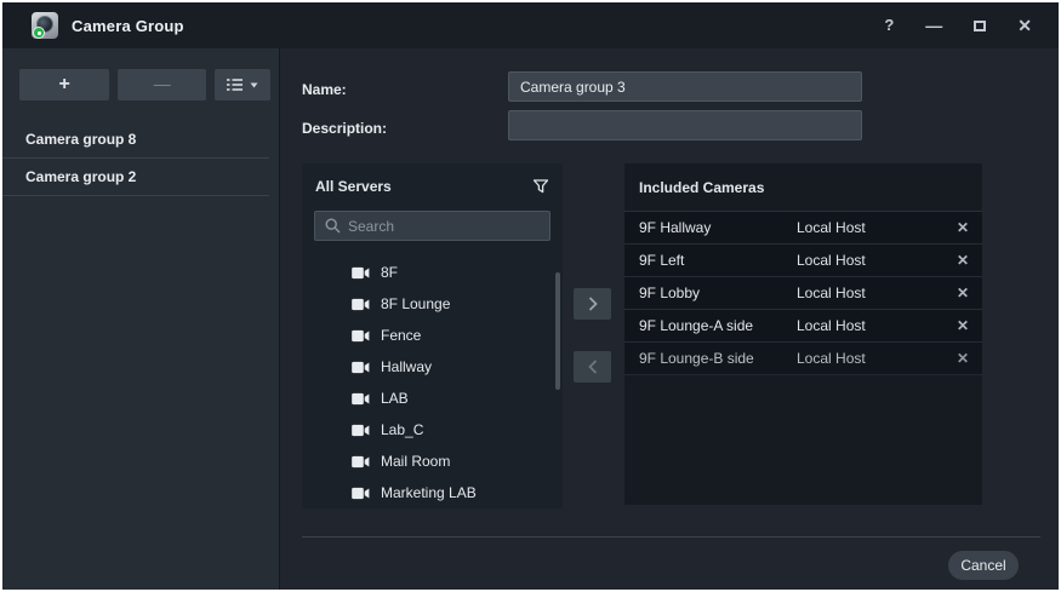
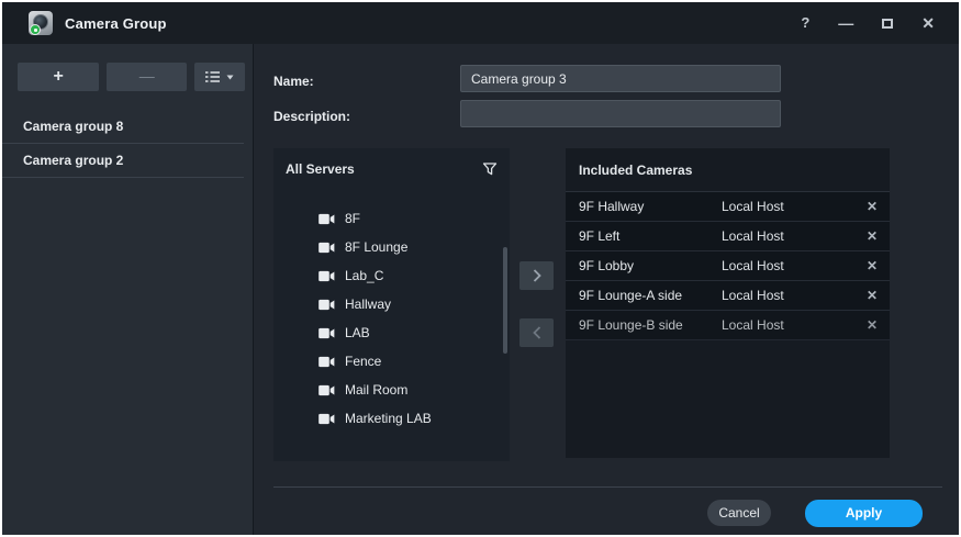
  Camera Group
  ?
  —
  ✕
  +
  —
  Camera group 8
  Camera group 2
  Name:
  Camera group 3
  Description:
  All Servers
- Search
  8F
  8F Lounge
- Fence
+ Lab_C
  Hallway
  LAB
- Lab_C
+ Fence
  Mail Room
  Marketing LAB
  Included Cameras
  9F Hallway
  Local Host
  ✕
  9F Left
  Local Host
  ✕
  9F Lobby
  Local Host
  ✕
  9F Lounge-A side
  Local Host
  ✕
  9F Lounge-B side
  Local Host
  ✕
  Cancel
+ Apply
